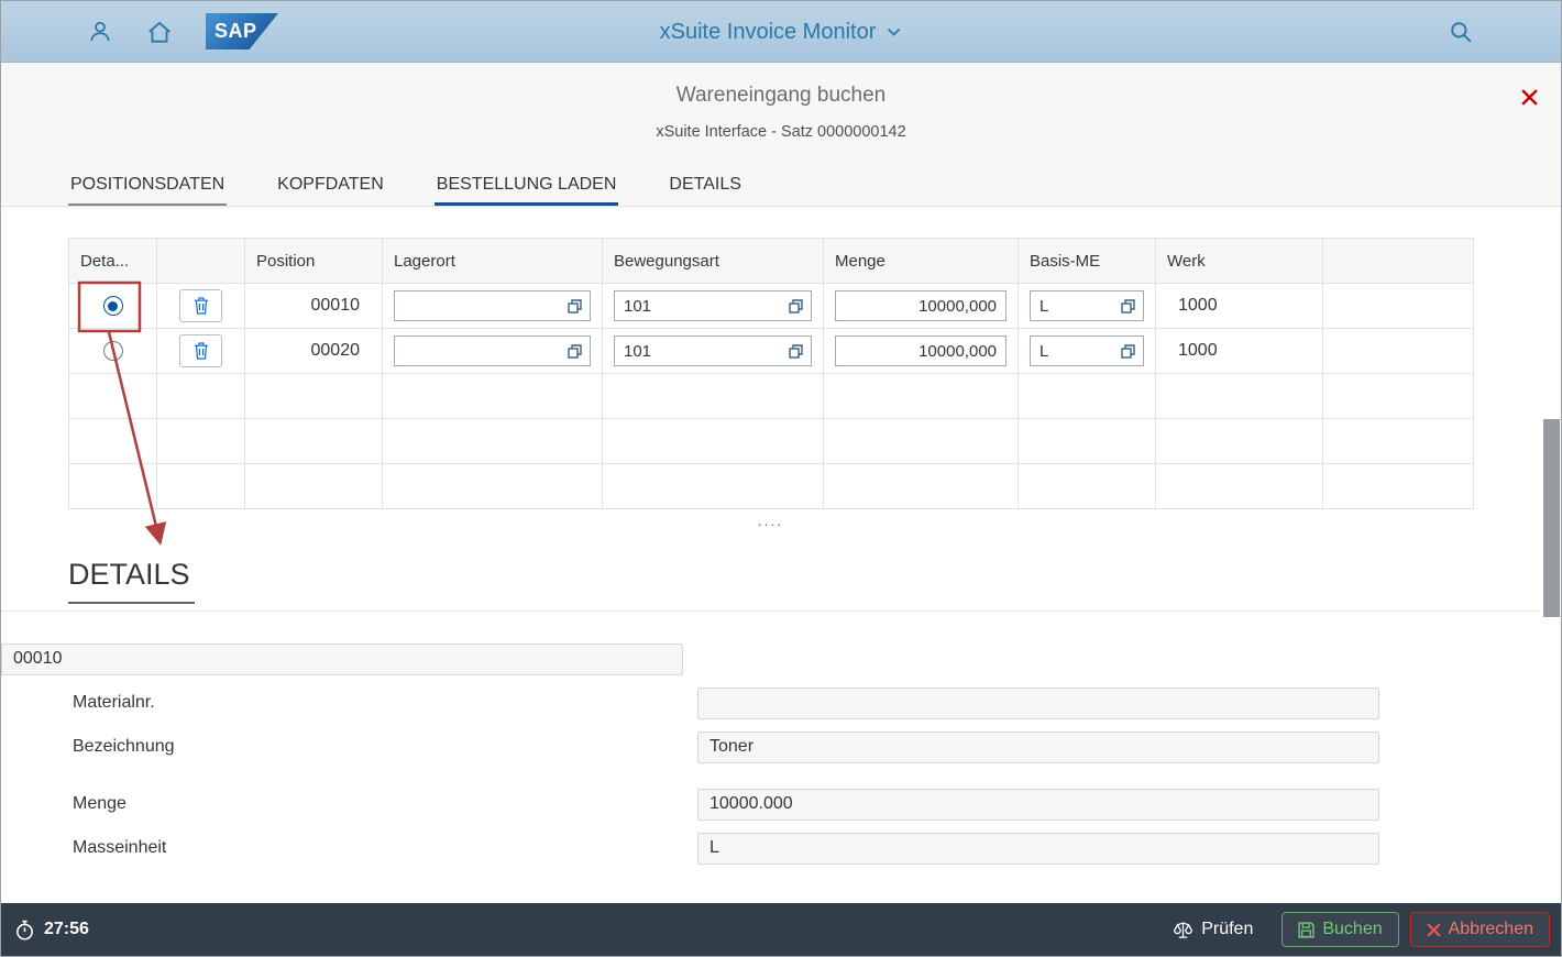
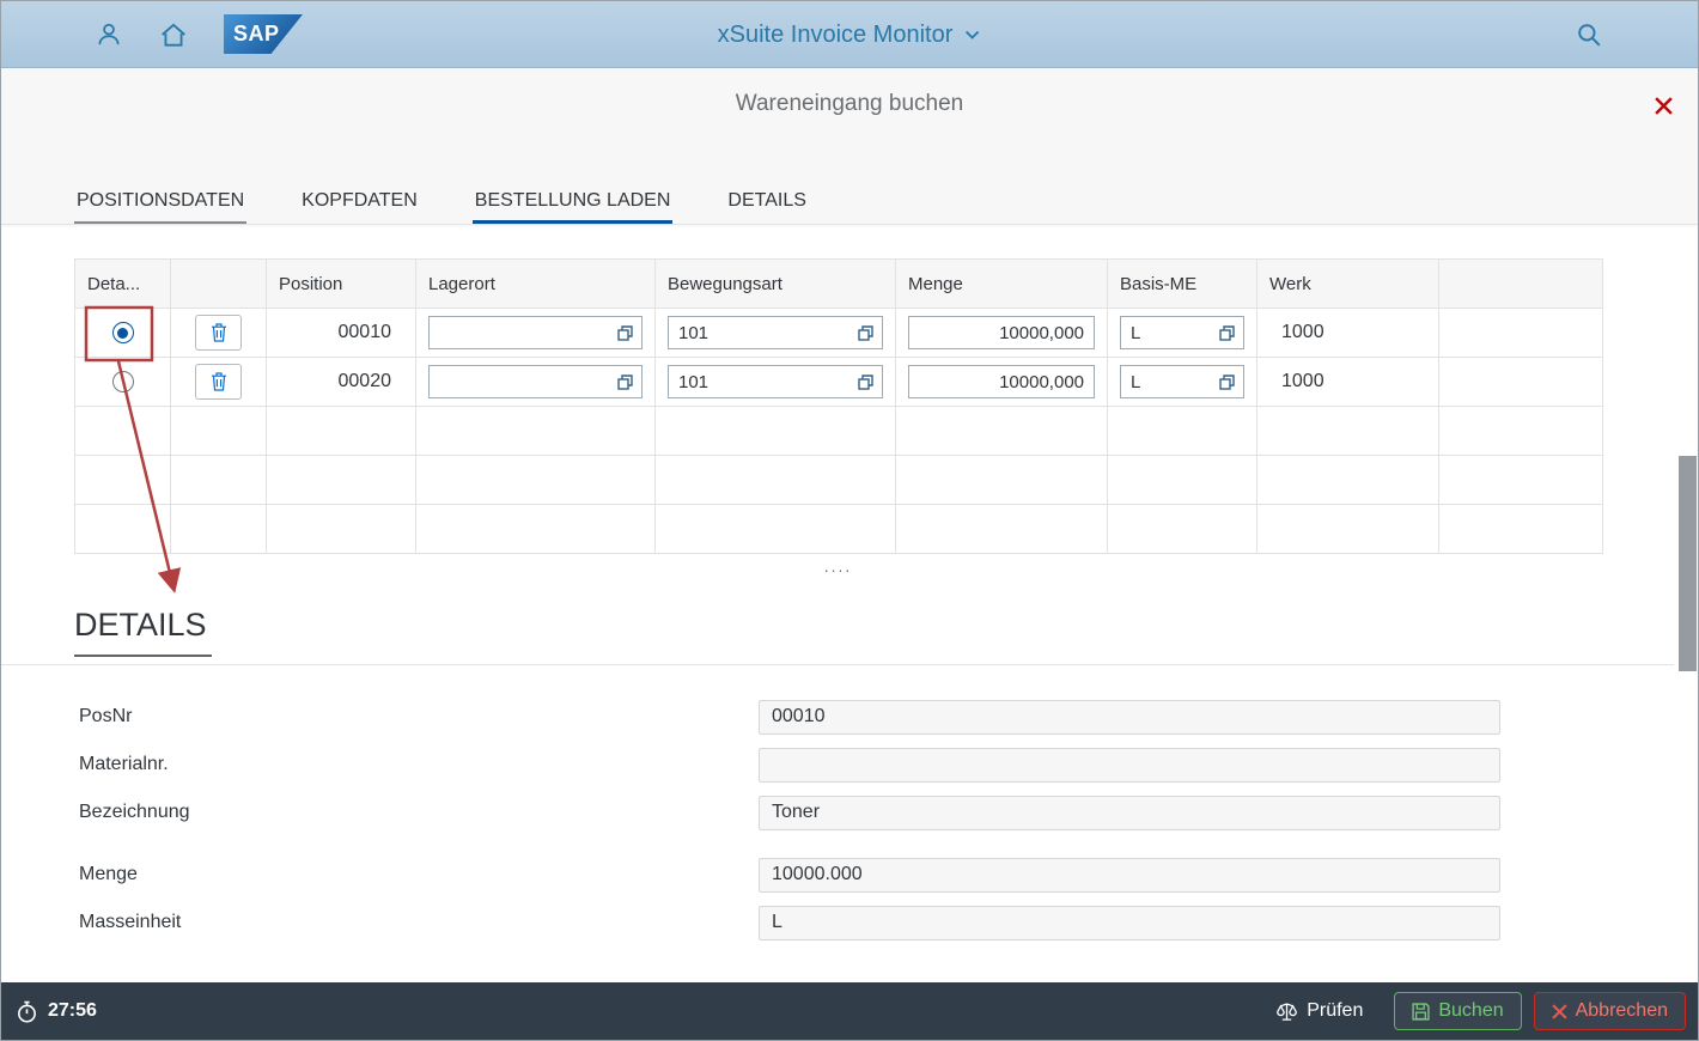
  SAP
  xSuite Invoice Monitor
  Wareneingang buchen
- xSuite Interface - Satz 0000000142
  POSITIONSDATEN
  KOPFDATEN
  BESTELLUNG LADEN
  DETAILS
  Deta...		Position	Lagerort	Bewegungsart	Menge	Basis-ME	Werk
  		00010		101	10000,000	L	1000
  		00020		101	10000,000	L	1000
  ....
  DETAILS
+ PosNr
  00010
  Materialnr.
  Bezeichnung
  Toner
  Menge
  10000.000
  Masseinheit
  L
  27:56
  Prüfen
  Buchen
  Abbrechen
